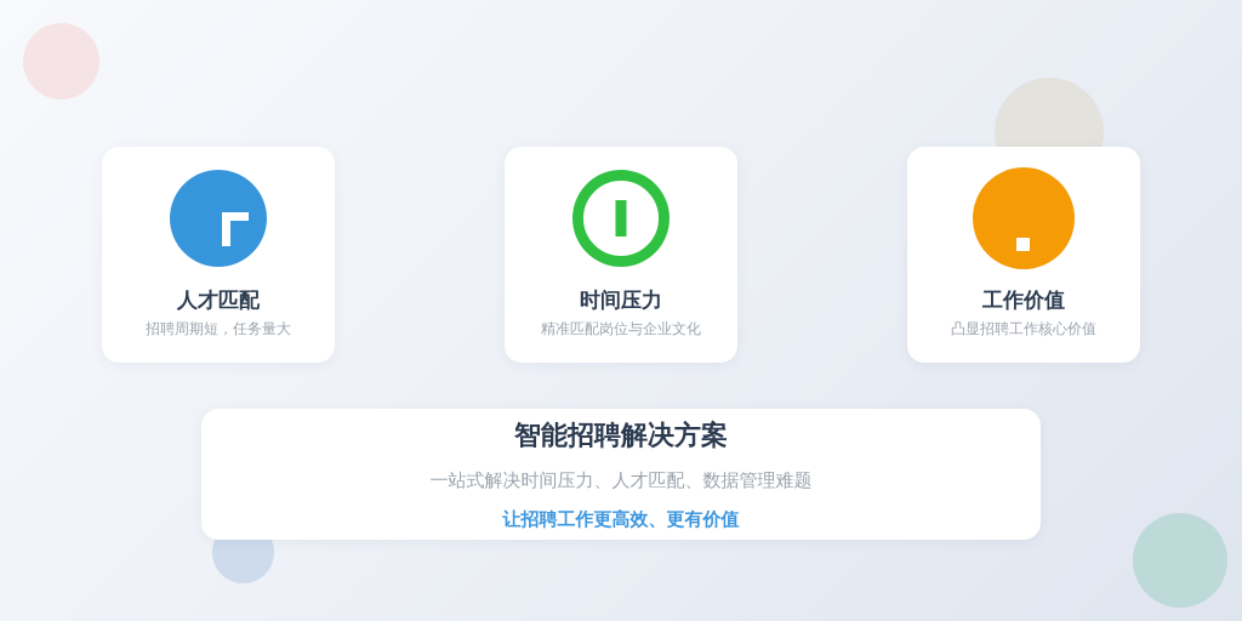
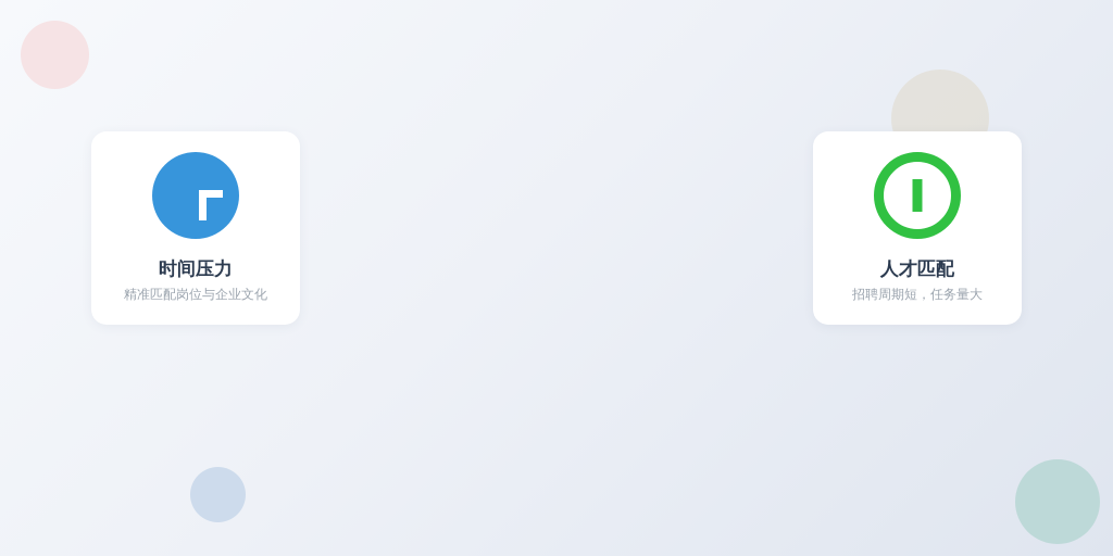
- 人才匹配
+ 时间压力
- 招聘周期短，任务量大
+ 精准匹配岗位与企业文化
- 时间压力
+ 人才匹配
- 精准匹配岗位与企业文化
+ 招聘周期短，任务量大
- 工作价值
- 凸显招聘工作核心价值
- 智能招聘解决方案
- 一站式解决时间压力、人才匹配、数据管理难题
- 让招聘工作更高效、更有价值
